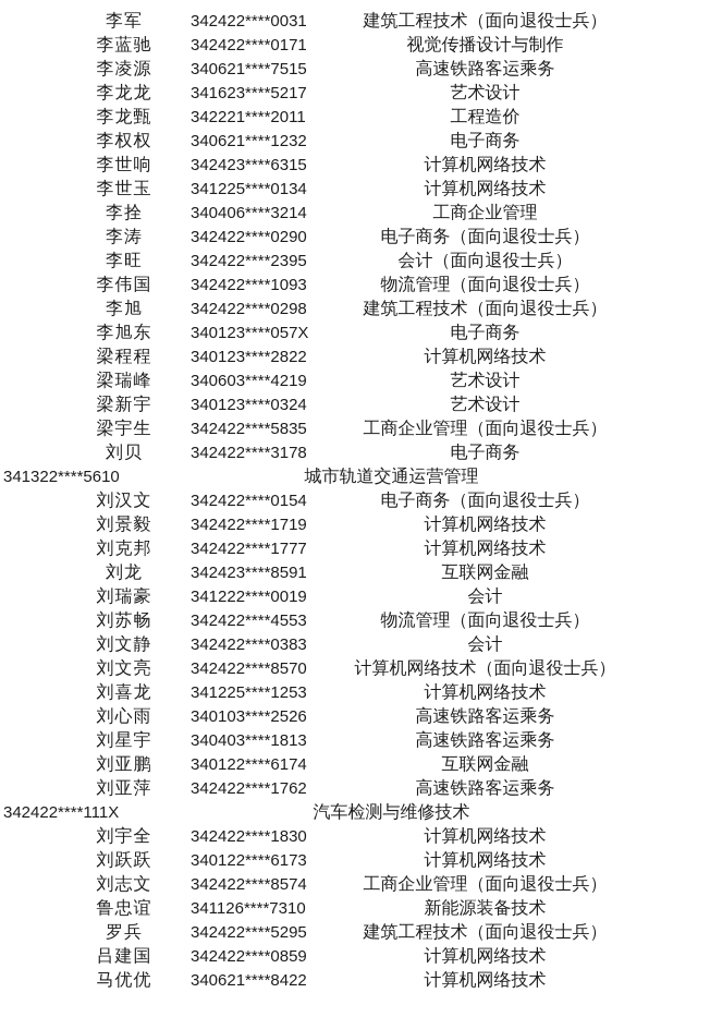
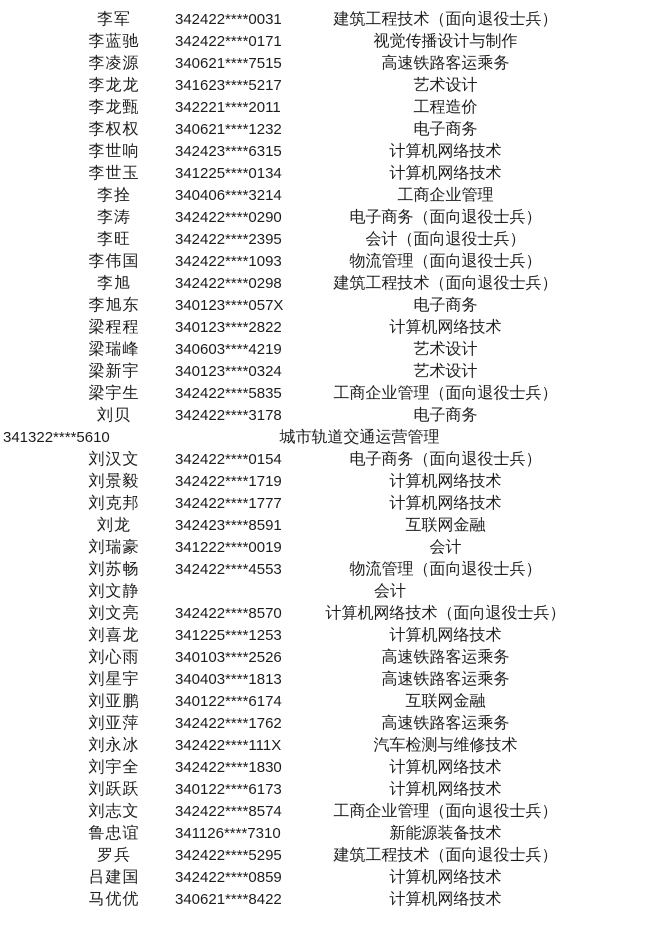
  李军
  342422****0031
  建筑工程技术（面向退役士兵）
  李蓝驰
  342422****0171
  视觉传播设计与制作
  李凌源
  340621****7515
  高速铁路客运乘务
  李龙龙
  341623****5217
  艺术设计
  李龙甄
  342221****2011
  工程造价
  李权权
  340621****1232
  电子商务
  李世响
  342423****6315
  计算机网络技术
  李世玉
  341225****0134
  计算机网络技术
  李拴
  340406****3214
  工商企业管理
  李涛
  342422****0290
  电子商务（面向退役士兵）
  李旺
  342422****2395
  会计（面向退役士兵）
  李伟国
  342422****1093
  物流管理（面向退役士兵）
  李旭
  342422****0298
  建筑工程技术（面向退役士兵）
  李旭东
  340123****057X
  电子商务
  梁程程
  340123****2822
  计算机网络技术
  梁瑞峰
  340603****4219
  艺术设计
  梁新宇
  340123****0324
  艺术设计
  梁宇生
  342422****5835
  工商企业管理（面向退役士兵）
  刘贝
  342422****3178
  电子商务
  341322****5610
  城市轨道交通运营管理
  刘汉文
  342422****0154
  电子商务（面向退役士兵）
  刘景毅
  342422****1719
  计算机网络技术
  刘克邦
  342422****1777
  计算机网络技术
  刘龙
  342423****8591
  互联网金融
  刘瑞豪
  341222****0019
  会计
  刘苏畅
  342422****4553
  物流管理（面向退役士兵）
  刘文静
- 342422****0383
  会计
  刘文亮
  342422****8570
  计算机网络技术（面向退役士兵）
  刘喜龙
  341225****1253
  计算机网络技术
  刘心雨
  340103****2526
  高速铁路客运乘务
  刘星宇
  340403****1813
  高速铁路客运乘务
  刘亚鹏
  340122****6174
  互联网金融
  刘亚萍
  342422****1762
  高速铁路客运乘务
+ 刘永冰
  342422****111X
  汽车检测与维修技术
  刘宇全
  342422****1830
  计算机网络技术
  刘跃跃
  340122****6173
  计算机网络技术
  刘志文
  342422****8574
  工商企业管理（面向退役士兵）
  鲁忠谊
  341126****7310
  新能源装备技术
  罗兵
  342422****5295
  建筑工程技术（面向退役士兵）
  吕建国
  342422****0859
  计算机网络技术
  马优优
  340621****8422
  计算机网络技术
